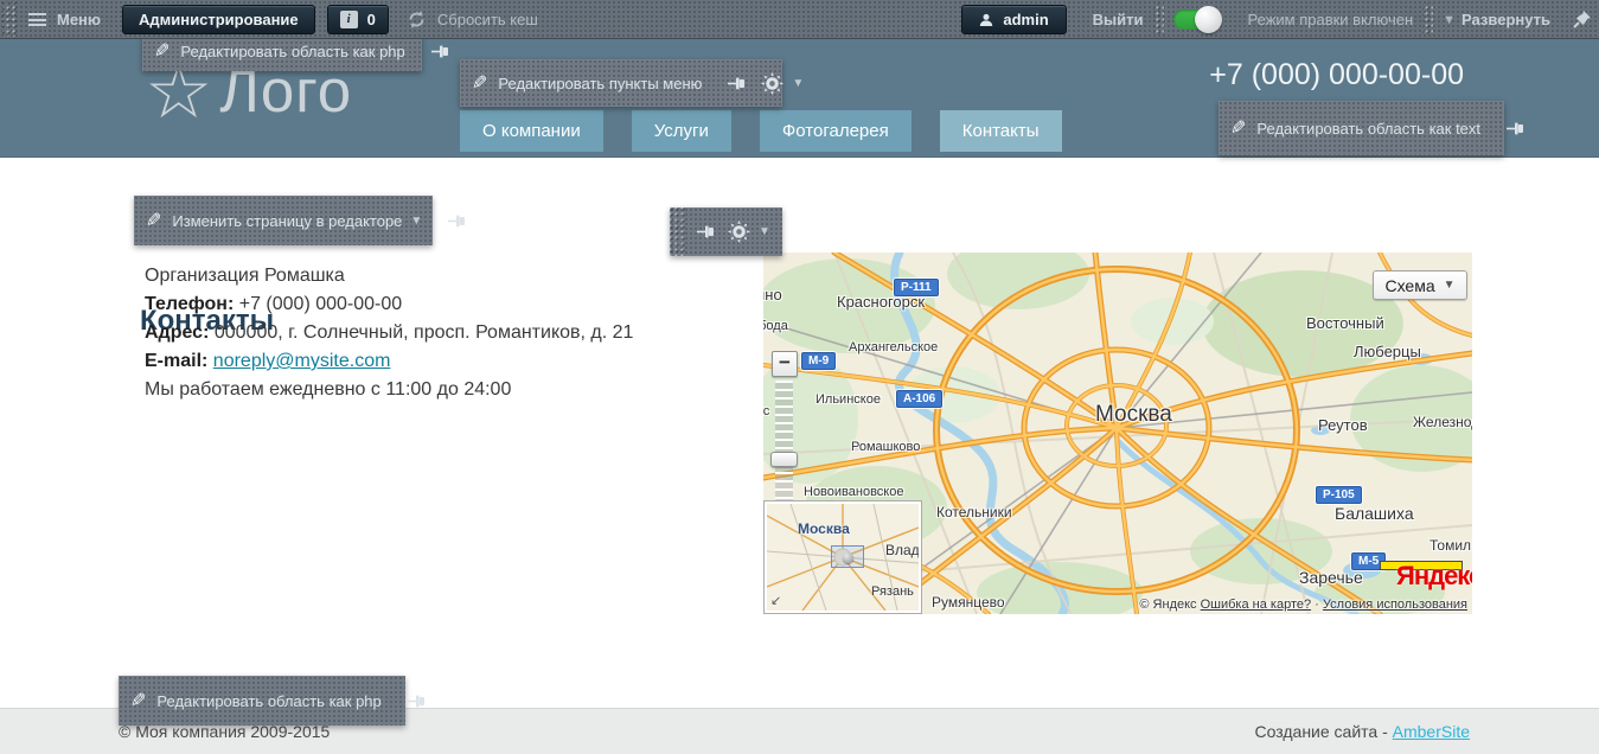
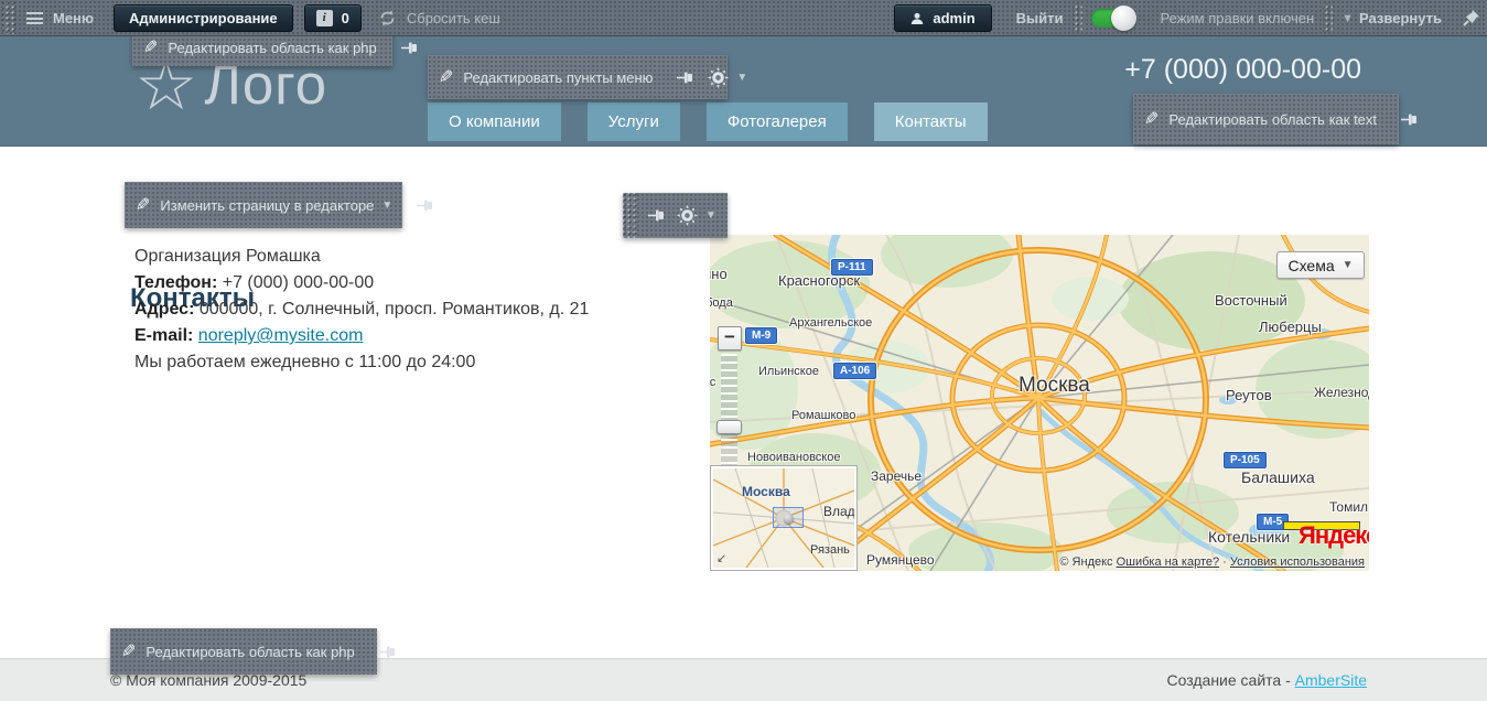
  Меню
  Администрирование
  i
  0
  Сбросить кеш
  admin
  Выйти
  Режим правки включен
  ▼
  Развернуть
  ☆
  Лого
  О компании
  Услуги
  Фотогалерея
  Контакты
  +7 (000) 000-00-00
  Контакты
  Организация Ромашка
  Телефон: +7 (000) 000-00-00
  Адрес: 000000, г. Солнечный, просп. Романтиков, д. 21
  E-mail: noreply@mysite.com
  Мы работаем ежедневно с 11:00 до 24:00
  Красногорск
  бода
  Архангельское
  Восточный
  Люберцы
  Ильинское
  Москва
  Реутов
  Железно
  Ромашково
  Новоивановское
- Котельники
+ Заречье
  Балашиха
  Томил
- Заречье
+ Котельники
  Румянцево
  Р-111
  М-9
  А-106
  Р-105
  М-5
  Схема
  ▼
  −
  Москва
  Влад
  Рязань
  ↙
  Яндек
  © Яндекс Ошибка на карте? · Условия использования
  Редактировать область как php
  Редактировать пункты меню
  ▼
  Редактировать область как text
  Изменить страницу в редакторе
  ▼
  ▼
  Редактировать область как php
  © Моя компания 2009-2015
  Создание сайта - AmberSite
